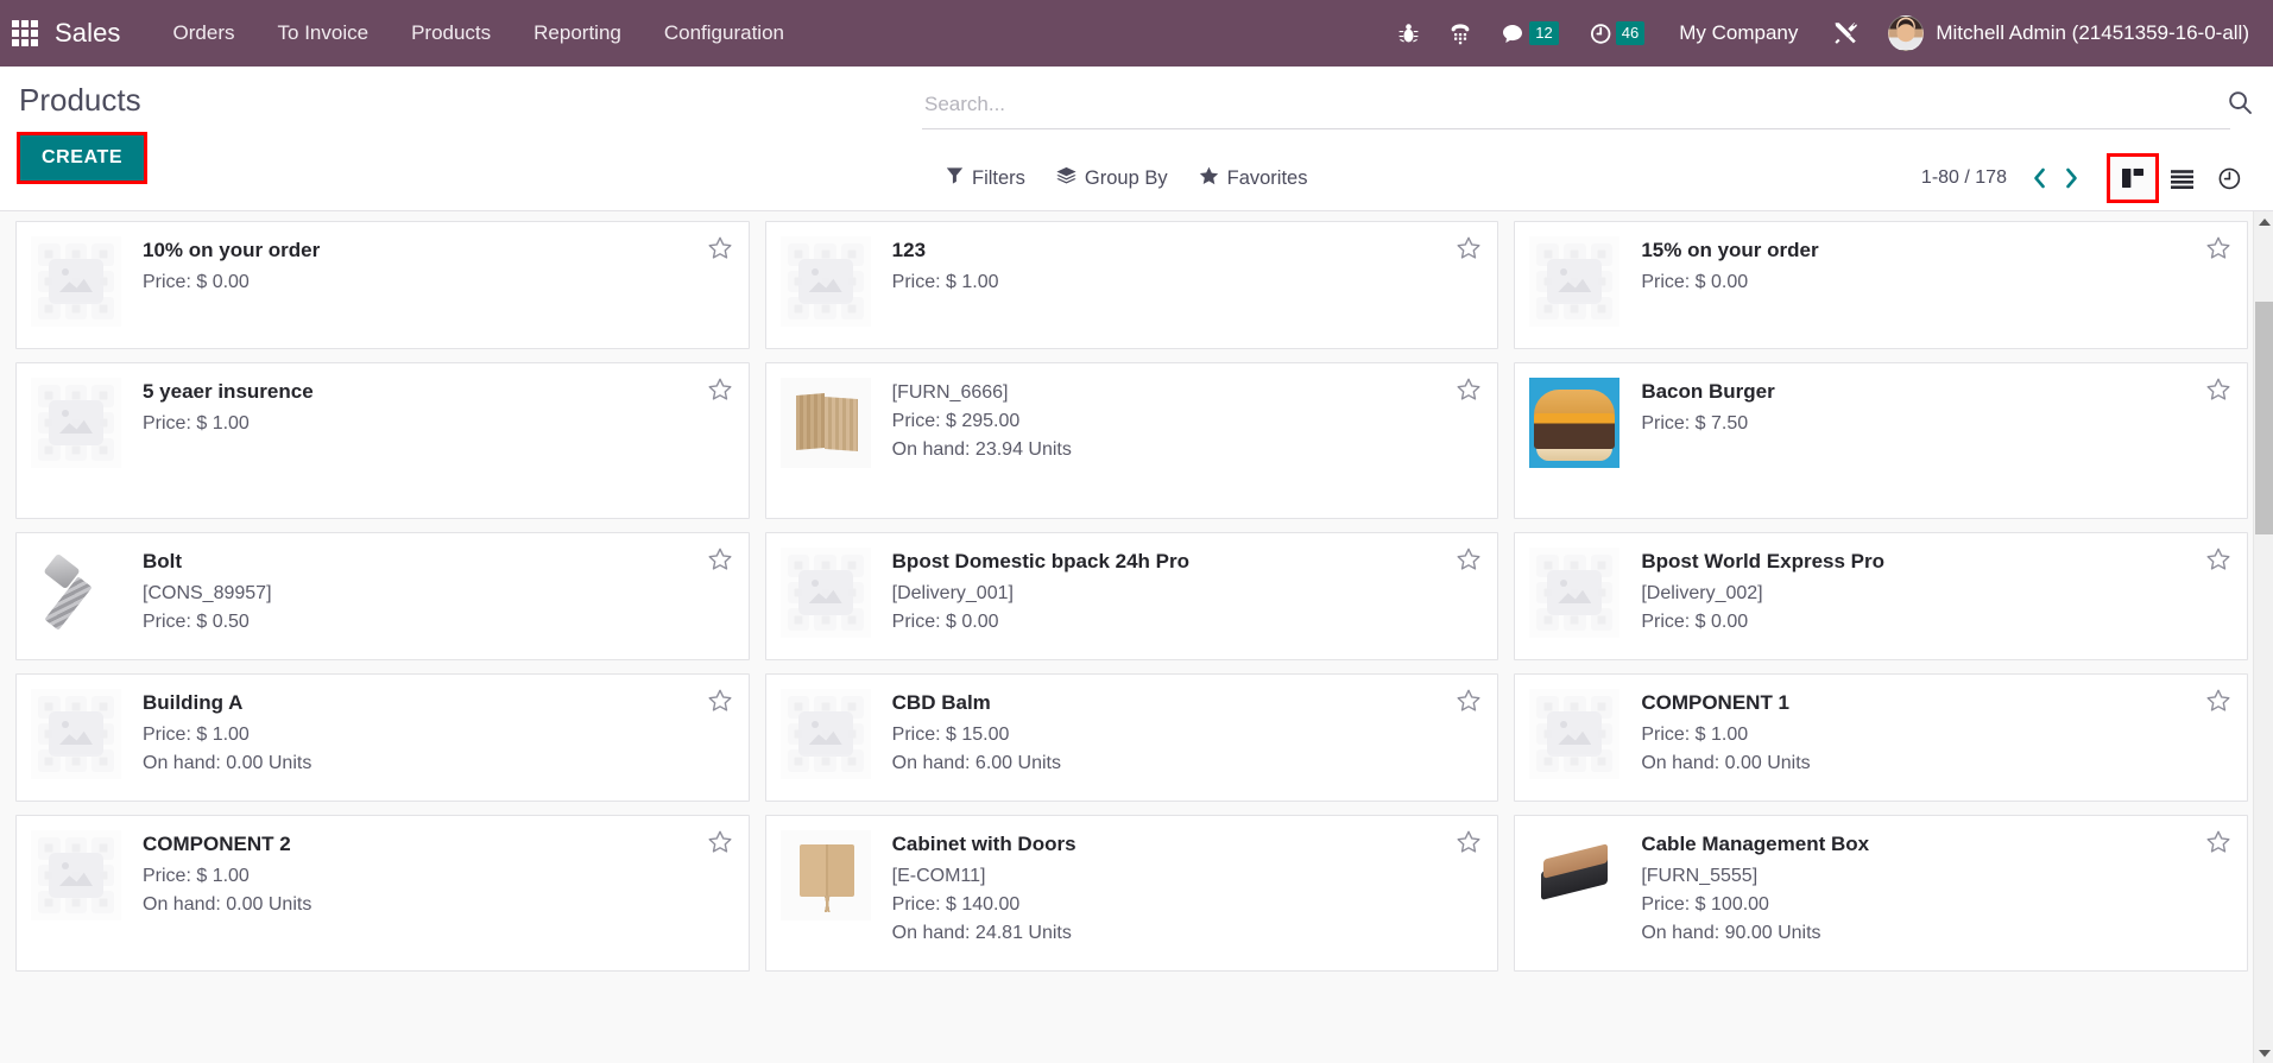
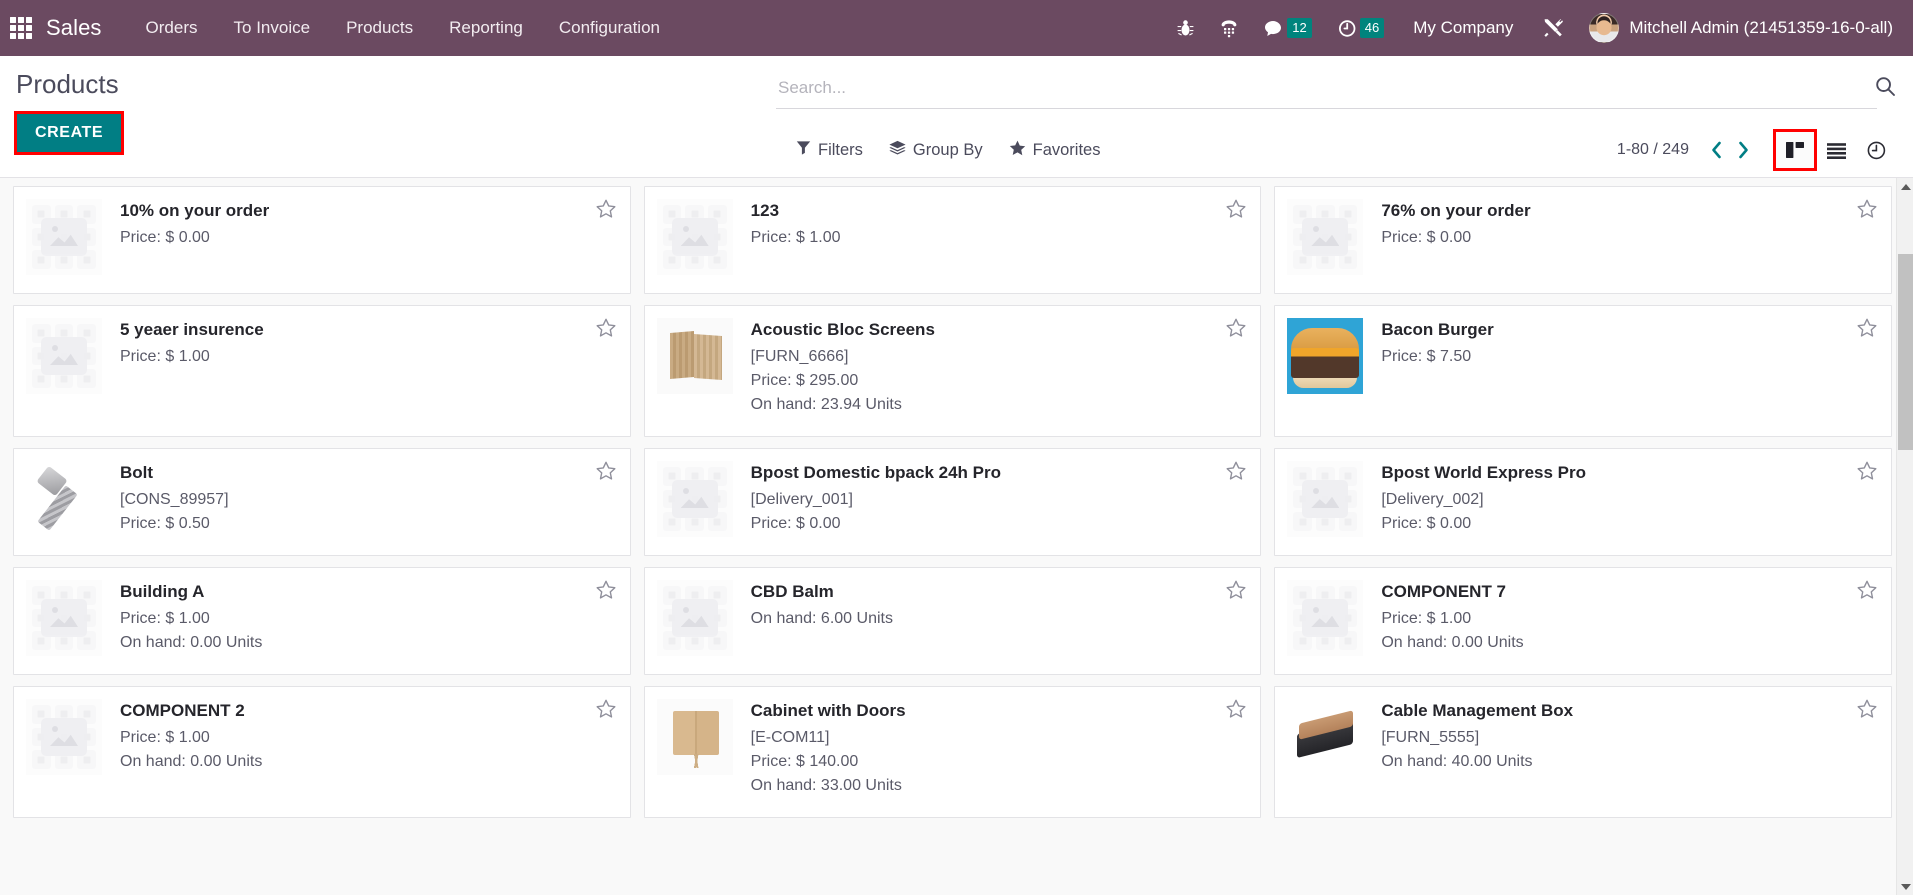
  Sales
  Orders
  To Invoice
  Products
  Reporting
  Configuration
  12
  46
  My Company
  Mitchell Admin (21451359-16-0-all)
  Products
  CREATE
  Search...
  Filters
  Group By
  Favorites
- 1-80 / 178
+ 1-80 / 249
  10% on your order
  Price: $ 0.00
  123
  Price: $ 1.00
- 15% on your order
+ 76% on your order
  Price: $ 0.00
  5 yeaer insurence
  Price: $ 1.00
+ Acoustic Bloc Screens
  [FURN_6666]
  Price: $ 295.00
  On hand: 23.94 Units
  Bacon Burger
  Price: $ 7.50
  Bolt
  [CONS_89957]
  Price: $ 0.50
  Bpost Domestic bpack 24h Pro
  [Delivery_001]
  Price: $ 0.00
  Bpost World Express Pro
  [Delivery_002]
  Price: $ 0.00
  Building A
  Price: $ 1.00
  On hand: 0.00 Units
  CBD Balm
- Price: $ 15.00
  On hand: 6.00 Units
- COMPONENT 1
+ COMPONENT 7
  Price: $ 1.00
  On hand: 0.00 Units
  COMPONENT 2
  Price: $ 1.00
  On hand: 0.00 Units
  Cabinet with Doors
  [E-COM11]
  Price: $ 140.00
- On hand: 24.81 Units
+ On hand: 33.00 Units
  Cable Management Box
  [FURN_5555]
- Price: $ 100.00
- On hand: 90.00 Units
+ On hand: 40.00 Units
